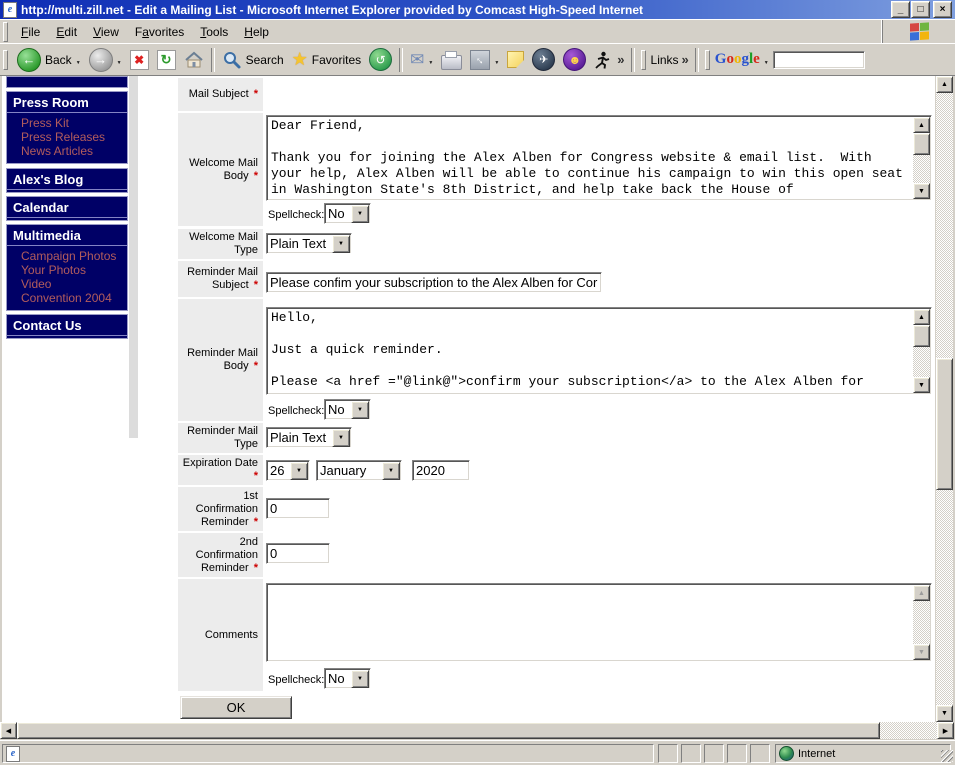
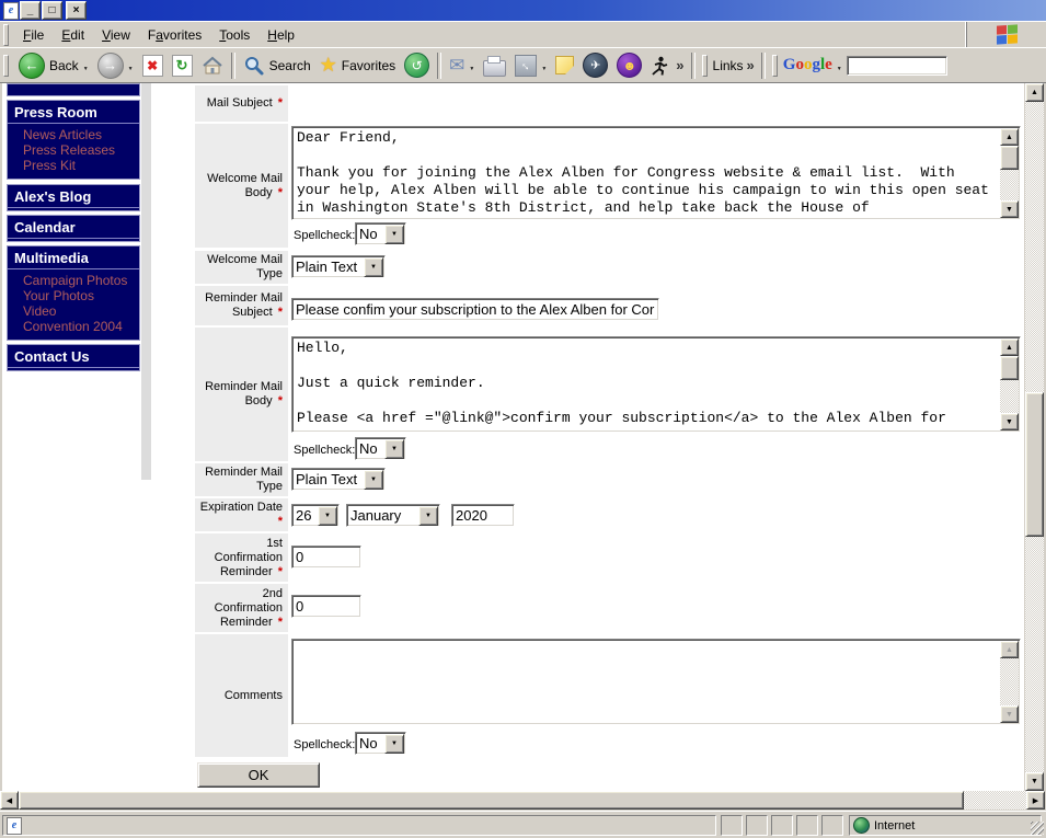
  e
- http://multi.zill.net - Edit a Mailing List - Microsoft Internet Explorer provided by Comcast High-Speed Internet
  _
  □
  ×
  File
  Edit
  View
  Favorites
  Tools
  Help
  ←
  Back
  →
  ✖
  ↻
  Search
  ★
  Favorites
  ↺
  ✉
  ✈
  ☻
  »
  Links
  »
  Google
  Press Room
- Press Kit
+ News Articles
  Press Releases
- News Articles
+ Press Kit
  Alex's Blog
  Calendar
  Multimedia
  Campaign Photos
  Your Photos
  Video
  Convention 2004
  Contact Us
  Mail Subject *
  Welcome Mail Body *
  Welcome Mail Type
  Reminder Mail Subject *
  Reminder Mail Body *
  Reminder Mail Type
  Expiration Date *
  1st Confirmation Reminder *
  2nd Confirmation Reminder *
  Comments
  Dear Friend,
  Spellcheck:
  No
  Plain Text
  Please confim your subscription to the Alex Alben for Cor
  Hello,
  Just a quick reminder.
  Please <a href ="@link@">confirm your subscription</a> to the Alex Alben for
  Spellcheck:
  No
  Plain Text
  26
  January
  2020
  0
  0
  Spellcheck:
  No
  OK
  e
  Internet
